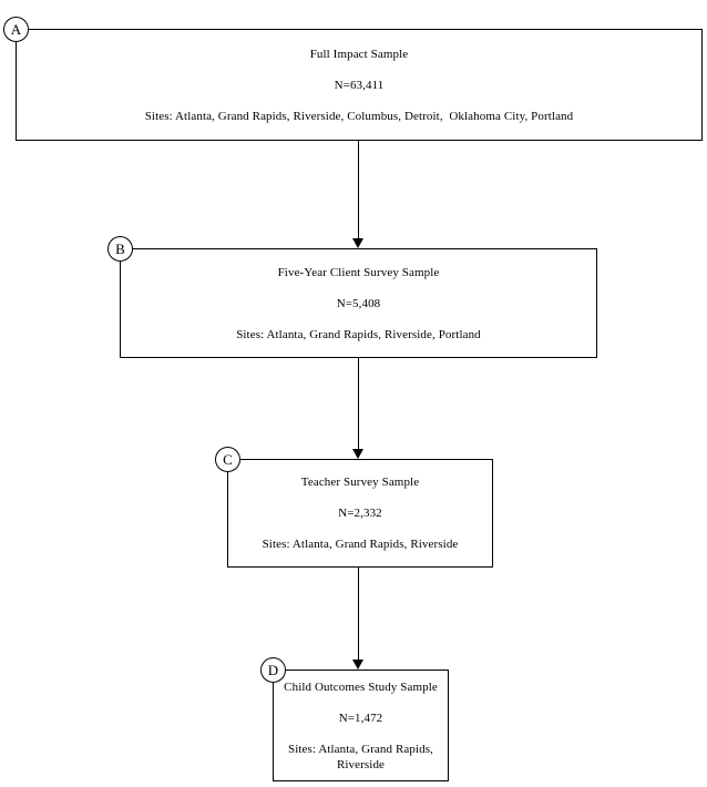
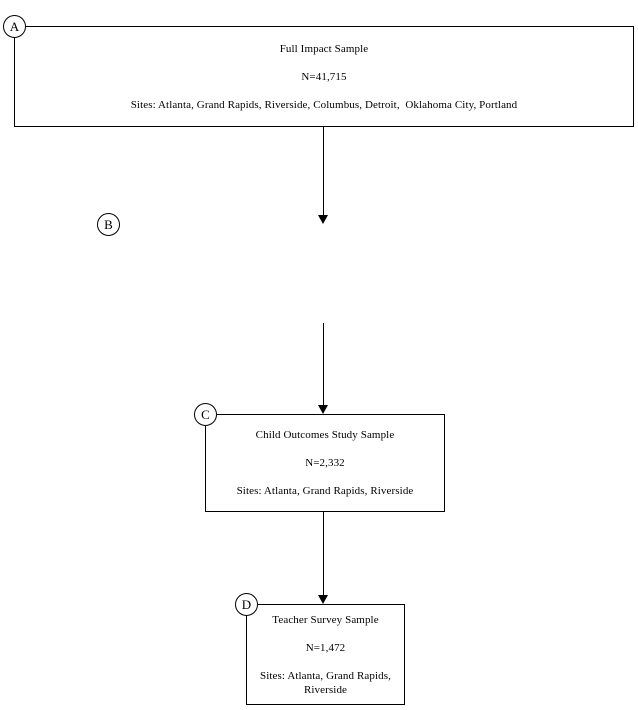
  Full Impact Sample
- N=63,411
+ N=41,715
  Sites: Atlanta, Grand Rapids, Riverside, Columbus, Detroit, Oklahoma City, Portland
  A
- Five-Year Client Survey Sample
- N=5,408
- Sites: Atlanta, Grand Rapids, Riverside, Portland
  B
- Teacher Survey Sample
+ Child Outcomes Study Sample
  N=2,332
  Sites: Atlanta, Grand Rapids, Riverside
  C
- Child Outcomes Study Sample
+ Teacher Survey Sample
  N=1,472
  Sites: Atlanta, Grand Rapids, Riverside
  D
